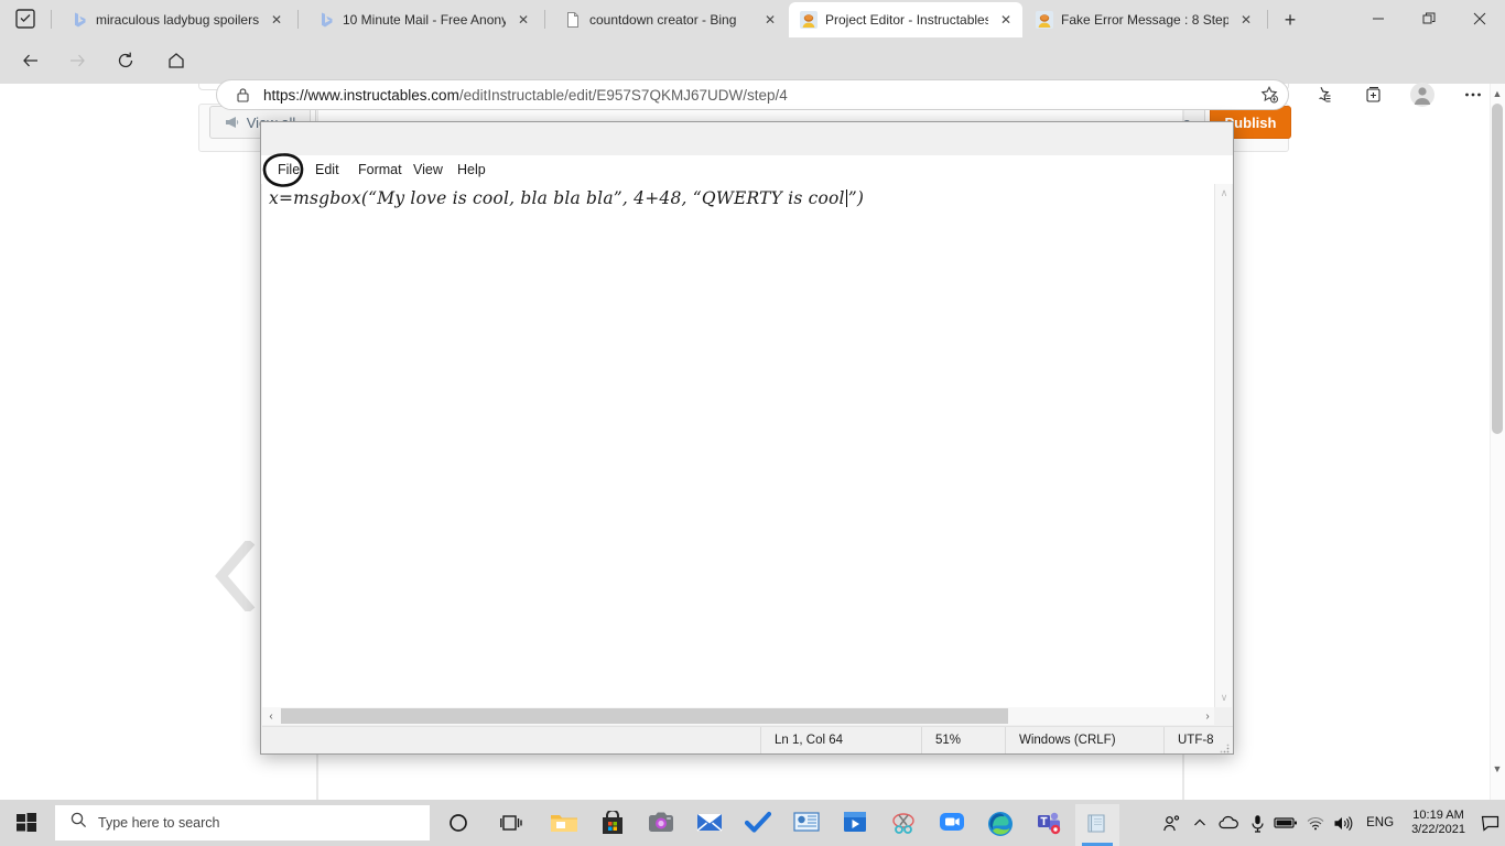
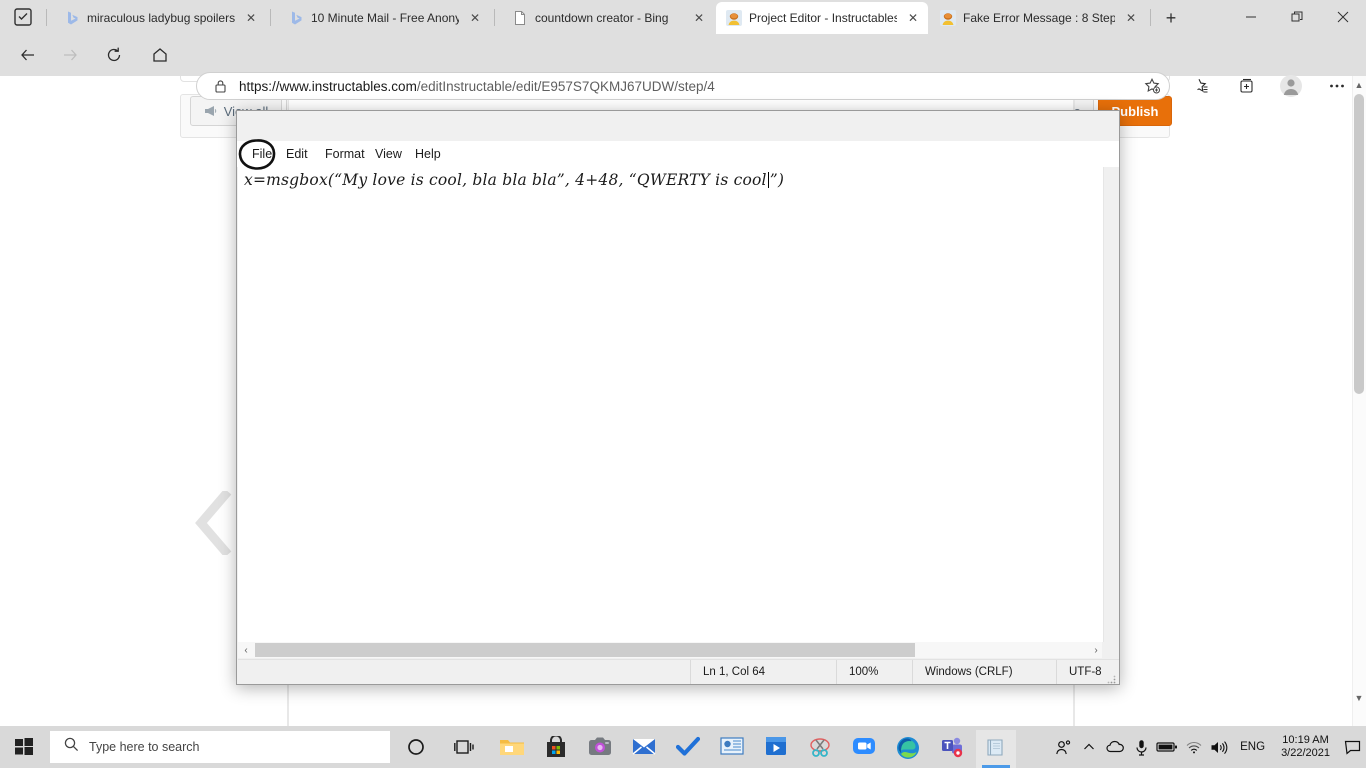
  ublish
  ▲
  ▼
  miraculous ladybug spoilers
  ✕
  10 Minute Mail - Free Anony
  ✕
  countdown creator - Bing
  ✕
  Project Editor - Instructables
  ✕
  Fake Error Message : 8 Step
  ✕
  +
  https://www.instructables.com/editInstructable/edit/E957S7QKMJ67UDW/step/4
  File
  Edit
  Format
  View
  Help
  x=msgbox(“My love is cool, bla bla bla”, 4+48, “QWERTY is cool ”)
- ∧
- ∨
  ‹
  ›
  Ln 1, Col 64
- 51%
+ 100%
  Windows (CRLF)
  UTF-8
  Type here to search
  ENG
  10:19 AM
  3/22/2021
